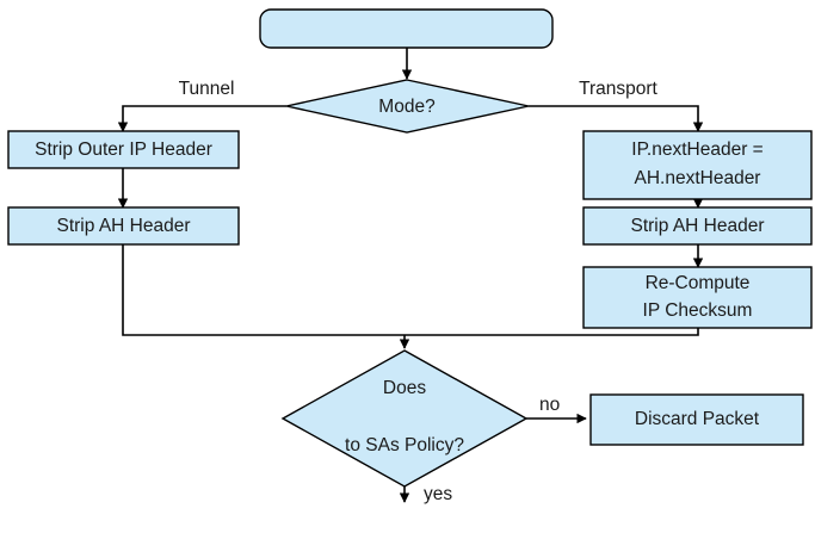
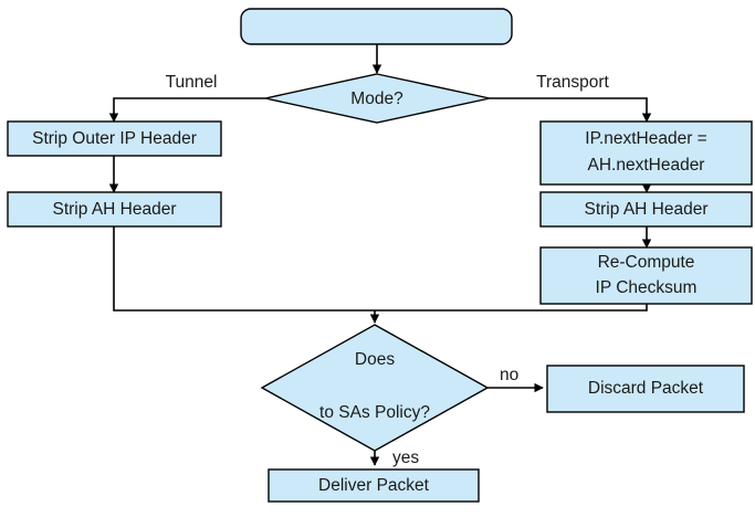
  Mode?
  Strip Outer IP Header
  Strip AH Header
  IP.nextHeader =
  AH.nextHeader
  Strip AH Header
  Re-Compute
  IP Checksum
  Does
  to SAs Policy?
  Discard Packet
+ Deliver Packet
  Tunnel
  Transport
  no
  yes
